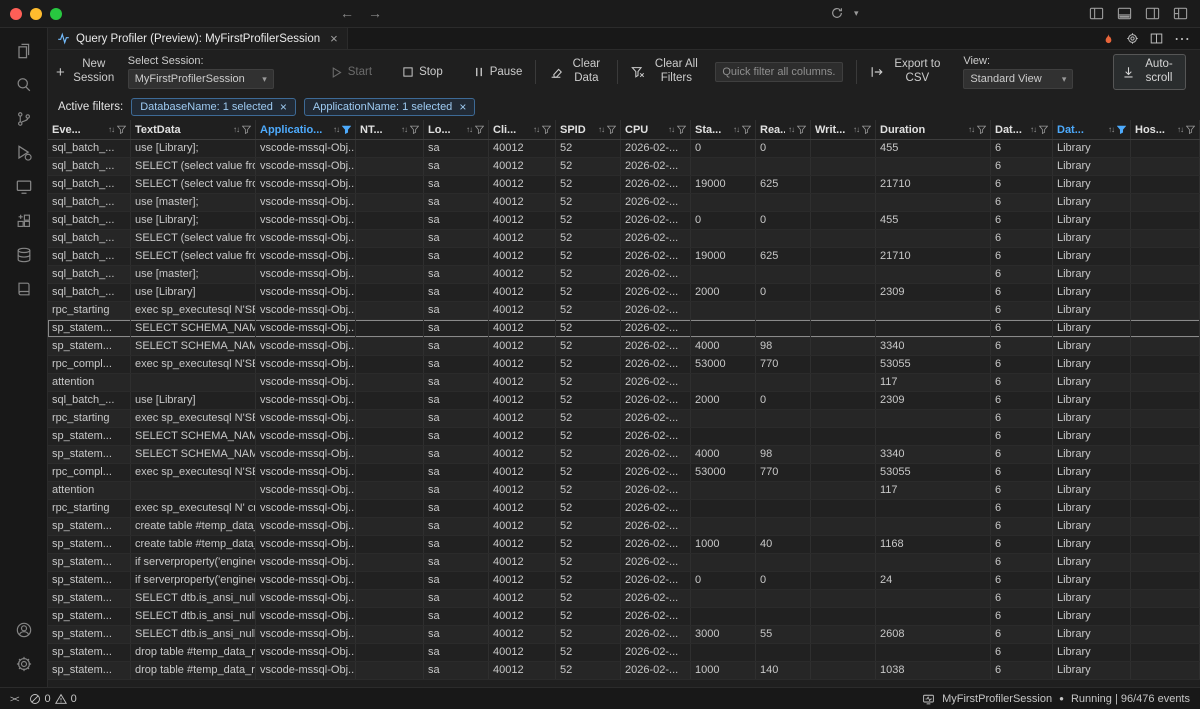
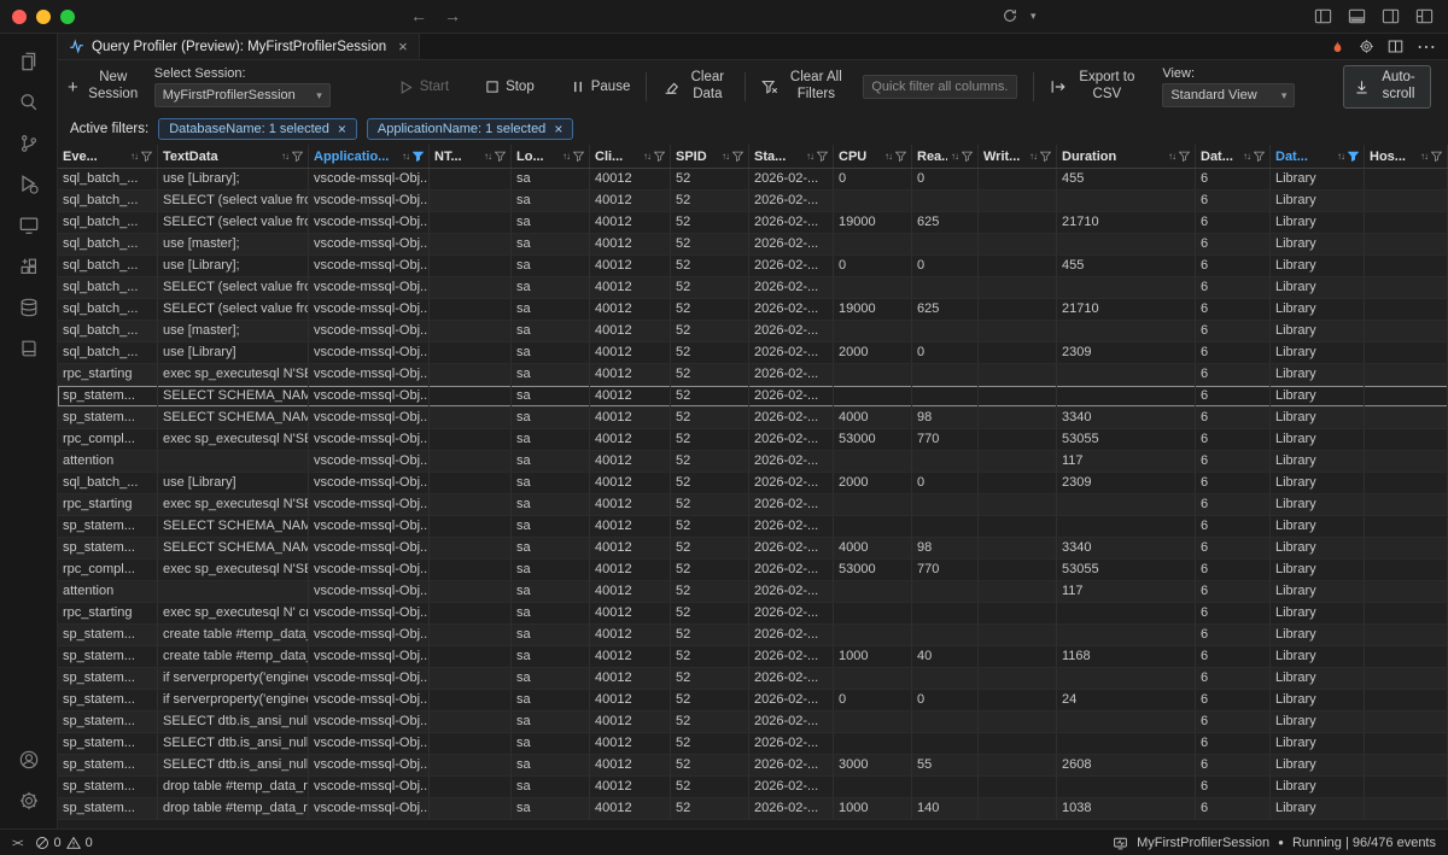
  ←
  →
  ▾
  Query Profiler (Preview): MyFirstProfilerSession
  ×
  ⋯
  +
  New Session
  Select Session:
  MyFirstProfilerSession
  ▾
  Start
  Stop
  Pause
  Clear Data
  Clear All Filters
  Quick filter all columns.
  Export to CSV
  View:
  Standard View
  ▾
  Auto-scroll
  Active filters:
  DatabaseName: 1 selected
  ×
  ApplicationName: 1 selected
  ×
  Eve...
  ↑↓
  TextData
  ↑↓
  Applicatio...
  ↑↓
  NT...
  ↑↓
  Lo...
  ↑↓
  Cli...
  ↑↓
  SPID
  ↑↓
- CPU
+ Sta...
  ↑↓
- Sta...
+ CPU
  ↑↓
  Rea..
  ↑↓
  Writ...
  ↑↓
  Duration
  ↑↓
  Dat...
  ↑↓
  Dat...
  ↑↓
  Hos...
  ↑↓
  sql_batch_...
  use [Library];
  vscode-mssql-Obj...
  sa
  40012
  52
  2026-02-...
  0
  0
  455
  6
  Library
  sql_batch_...
  SELECT (select value fro
  vscode-mssql-Obj...
  sa
  40012
  52
  2026-02-...
  6
  Library
  sql_batch_...
  SELECT (select value fro
  vscode-mssql-Obj...
  sa
  40012
  52
  2026-02-...
  19000
  625
  21710
  6
  Library
  sql_batch_...
  use [master];
  vscode-mssql-Obj...
  sa
  40012
  52
  2026-02-...
  6
  Library
  sql_batch_...
  use [Library];
  vscode-mssql-Obj...
  sa
  40012
  52
  2026-02-...
  0
  0
  455
  6
  Library
  sql_batch_...
  SELECT (select value fro
  vscode-mssql-Obj...
  sa
  40012
  52
  2026-02-...
  6
  Library
  sql_batch_...
  SELECT (select value fro
  vscode-mssql-Obj...
  sa
  40012
  52
  2026-02-...
  19000
  625
  21710
  6
  Library
  sql_batch_...
  use [master];
  vscode-mssql-Obj...
  sa
  40012
  52
  2026-02-...
  6
  Library
  sql_batch_...
  use [Library]
  vscode-mssql-Obj...
  sa
  40012
  52
  2026-02-...
  2000
  0
  2309
  6
  Library
  rpc_starting
  exec sp_executesql N'SE
  vscode-mssql-Obj...
  sa
  40012
  52
  2026-02-...
  6
  Library
  sp_statem...
  SELECT SCHEMA_NAM
  vscode-mssql-Obj...
  sa
  40012
  52
  2026-02-...
  6
  Library
  sp_statem...
  SELECT SCHEMA_NAM
  vscode-mssql-Obj...
  sa
  40012
  52
  2026-02-...
  4000
  98
  3340
  6
  Library
  rpc_compl...
  exec sp_executesql N'SE
  vscode-mssql-Obj...
  sa
  40012
  52
  2026-02-...
  53000
  770
  53055
  6
  Library
  attention
  vscode-mssql-Obj...
  sa
  40012
  52
  2026-02-...
  117
  6
  Library
  sql_batch_...
  use [Library]
  vscode-mssql-Obj...
  sa
  40012
  52
  2026-02-...
  2000
  0
  2309
  6
  Library
  rpc_starting
  exec sp_executesql N'SE
  vscode-mssql-Obj...
  sa
  40012
  52
  2026-02-...
  6
  Library
  sp_statem...
  SELECT SCHEMA_NAM
  vscode-mssql-Obj...
  sa
  40012
  52
  2026-02-...
  6
  Library
  sp_statem...
  SELECT SCHEMA_NAM
  vscode-mssql-Obj...
  sa
  40012
  52
  2026-02-...
  4000
  98
  3340
  6
  Library
  rpc_compl...
  exec sp_executesql N'SE
  vscode-mssql-Obj...
  sa
  40012
  52
  2026-02-...
  53000
  770
  53055
  6
  Library
  attention
  vscode-mssql-Obj...
  sa
  40012
  52
  2026-02-...
  117
  6
  Library
  rpc_starting
  exec sp_executesql N' cr
  vscode-mssql-Obj...
  sa
  40012
  52
  2026-02-...
  6
  Library
  sp_statem...
  create table #temp_data
  vscode-mssql-Obj...
  sa
  40012
  52
  2026-02-...
  6
  Library
  sp_statem...
  create table #temp_data
  vscode-mssql-Obj...
  sa
  40012
  52
  2026-02-...
  1000
  40
  1168
  6
  Library
  sp_statem...
  if serverproperty('engine
  vscode-mssql-Obj...
  sa
  40012
  52
  2026-02-...
  6
  Library
  sp_statem...
  if serverproperty('engine
  vscode-mssql-Obj...
  sa
  40012
  52
  2026-02-...
  0
  0
  24
  6
  Library
  sp_statem...
  SELECT dtb.is_ansi_null
  vscode-mssql-Obj...
  sa
  40012
  52
  2026-02-...
  6
  Library
  sp_statem...
  SELECT dtb.is_ansi_null
  vscode-mssql-Obj...
  sa
  40012
  52
  2026-02-...
  6
  Library
  sp_statem...
  SELECT dtb.is_ansi_null
  vscode-mssql-Obj...
  sa
  40012
  52
  2026-02-...
  3000
  55
  2608
  6
  Library
  sp_statem...
  drop table #temp_data_r
  vscode-mssql-Obj...
  sa
  40012
  52
  2026-02-...
  6
  Library
  sp_statem...
  drop table #temp_data_r
  vscode-mssql-Obj...
  sa
  40012
  52
  2026-02-...
  1000
  140
  1038
  6
  Library
  ><
  0
  0
  MyFirstProfilerSession
  ●
  Running | 96/476 events
